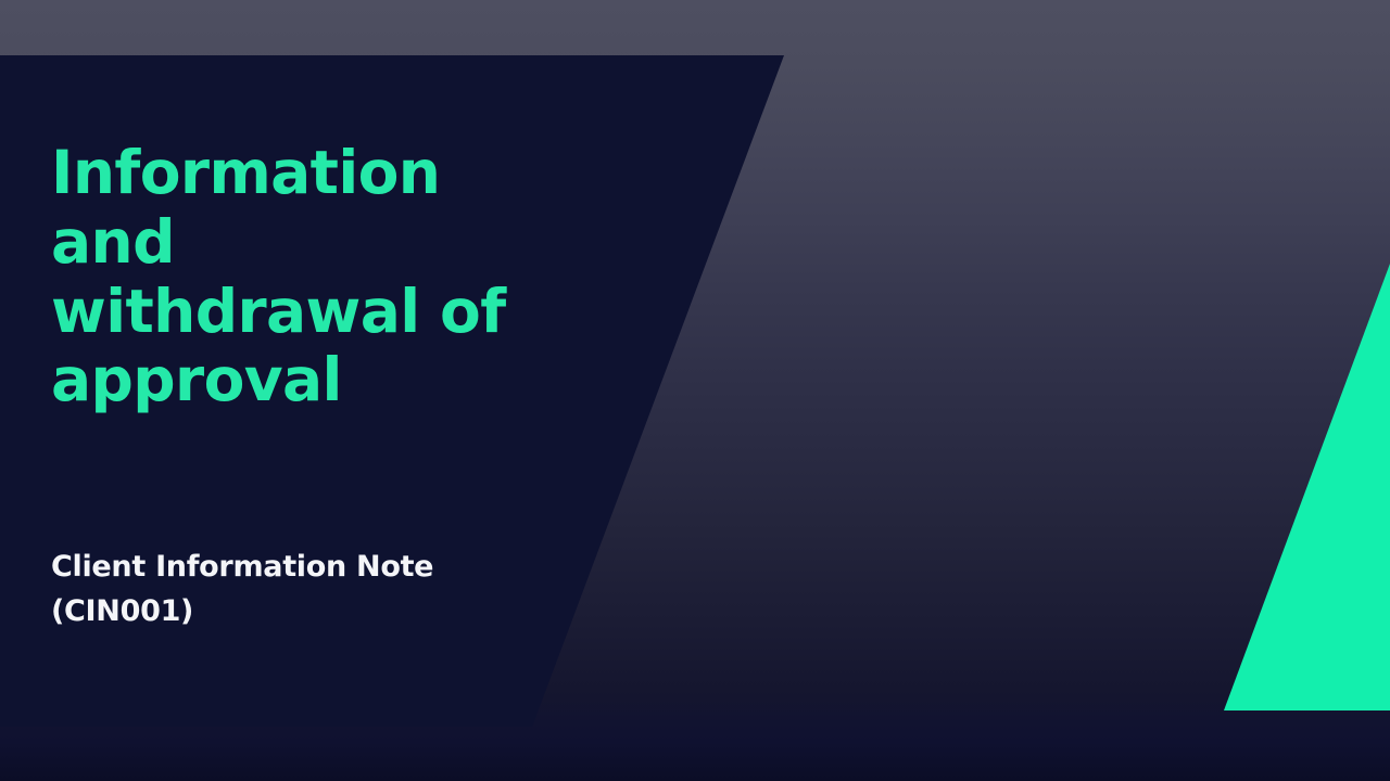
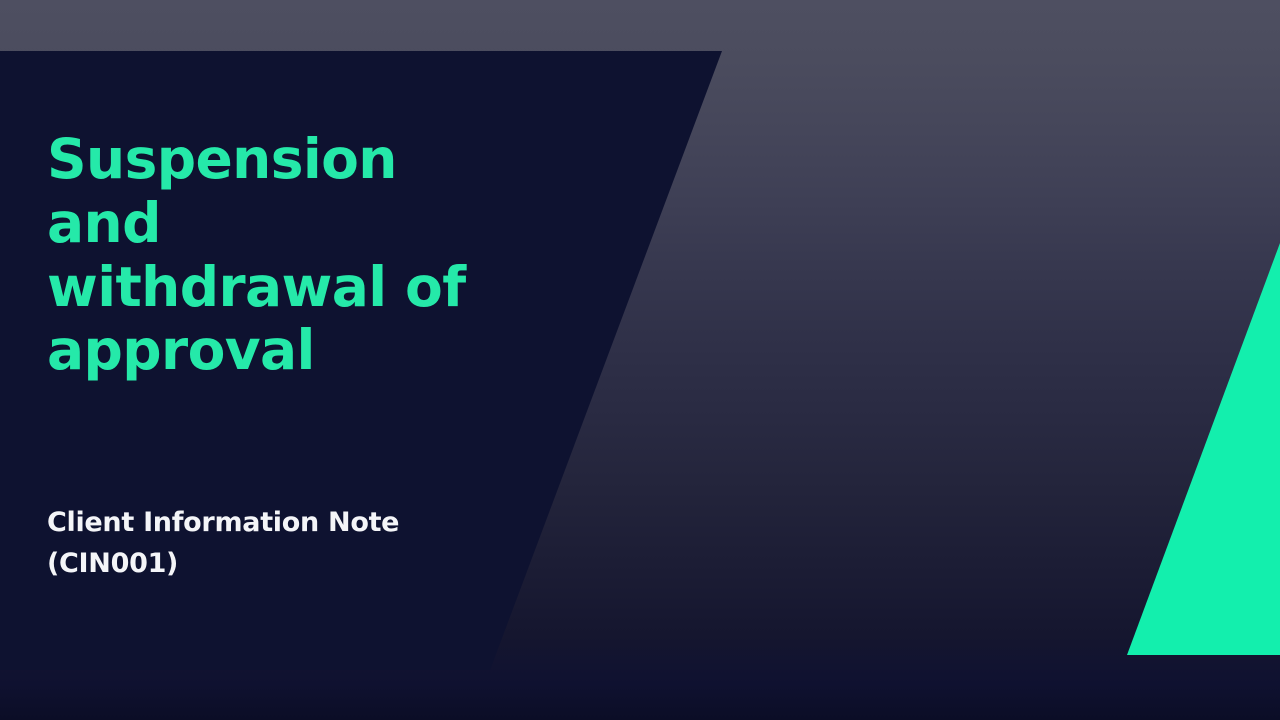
- Information and withdrawal of approval
+ Suspension and withdrawal of approval
  Client Information Note (CIN001)
